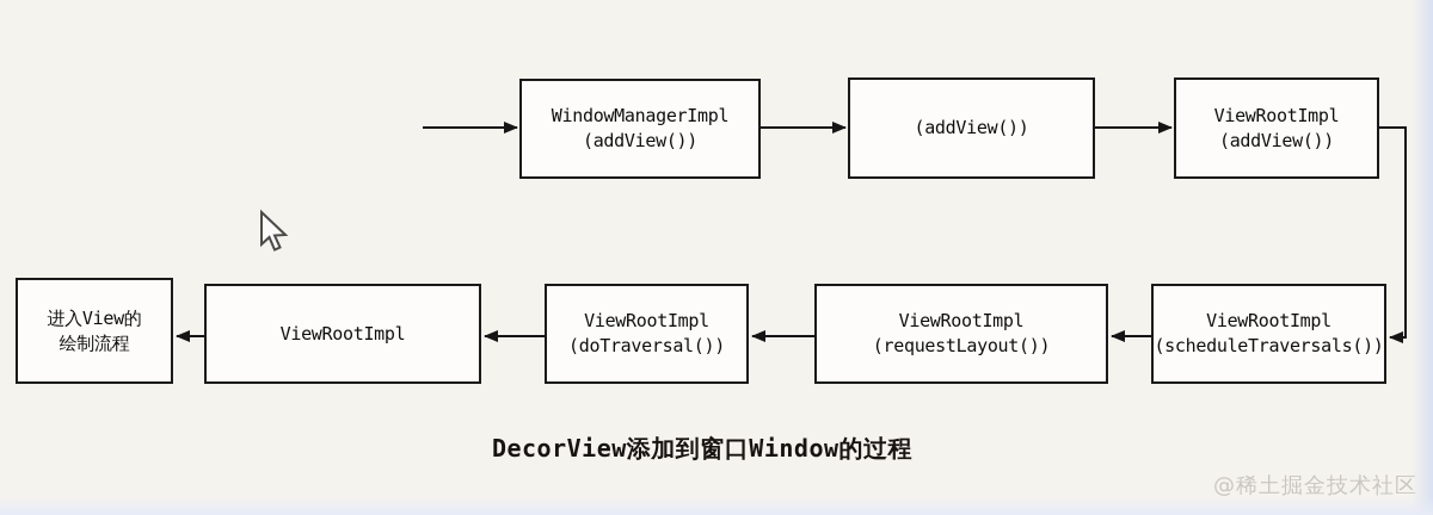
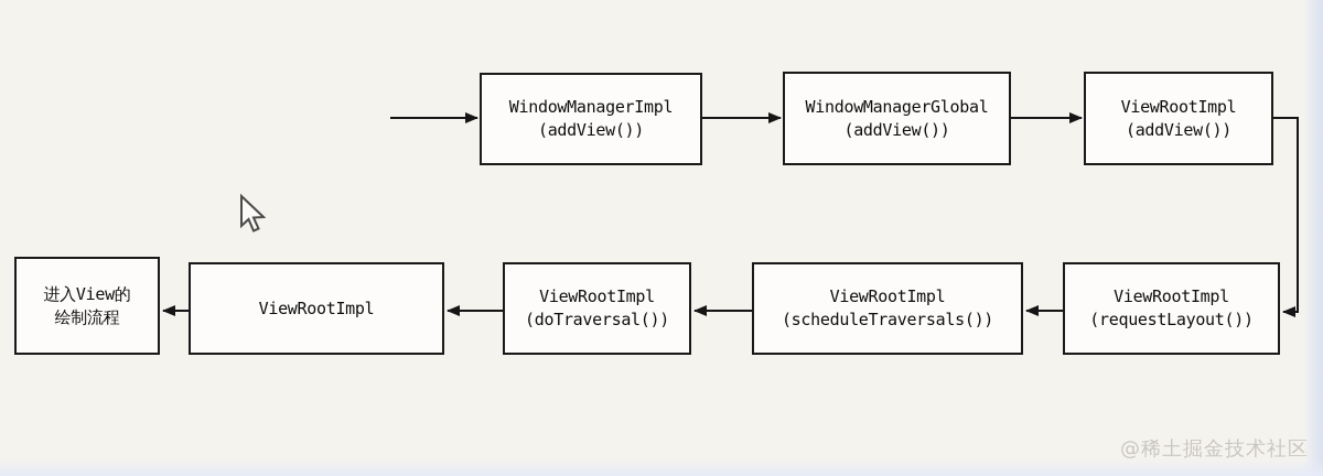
  WindowManagerImpl
  (addView())
+ WindowManagerGlobal
  (addView())
  ViewRootImpl
  (addView())
  ViewRootImpl
- (scheduleTraversals())
+ (requestLayout())
  ViewRootImpl
- (requestLayout())
+ (scheduleTraversals())
  ViewRootImpl
  (doTraversal())
  ViewRootImpl
  进入View的
  绘制流程
- DecorView添加到窗口Window的过程
  @稀土掘金技术社区
